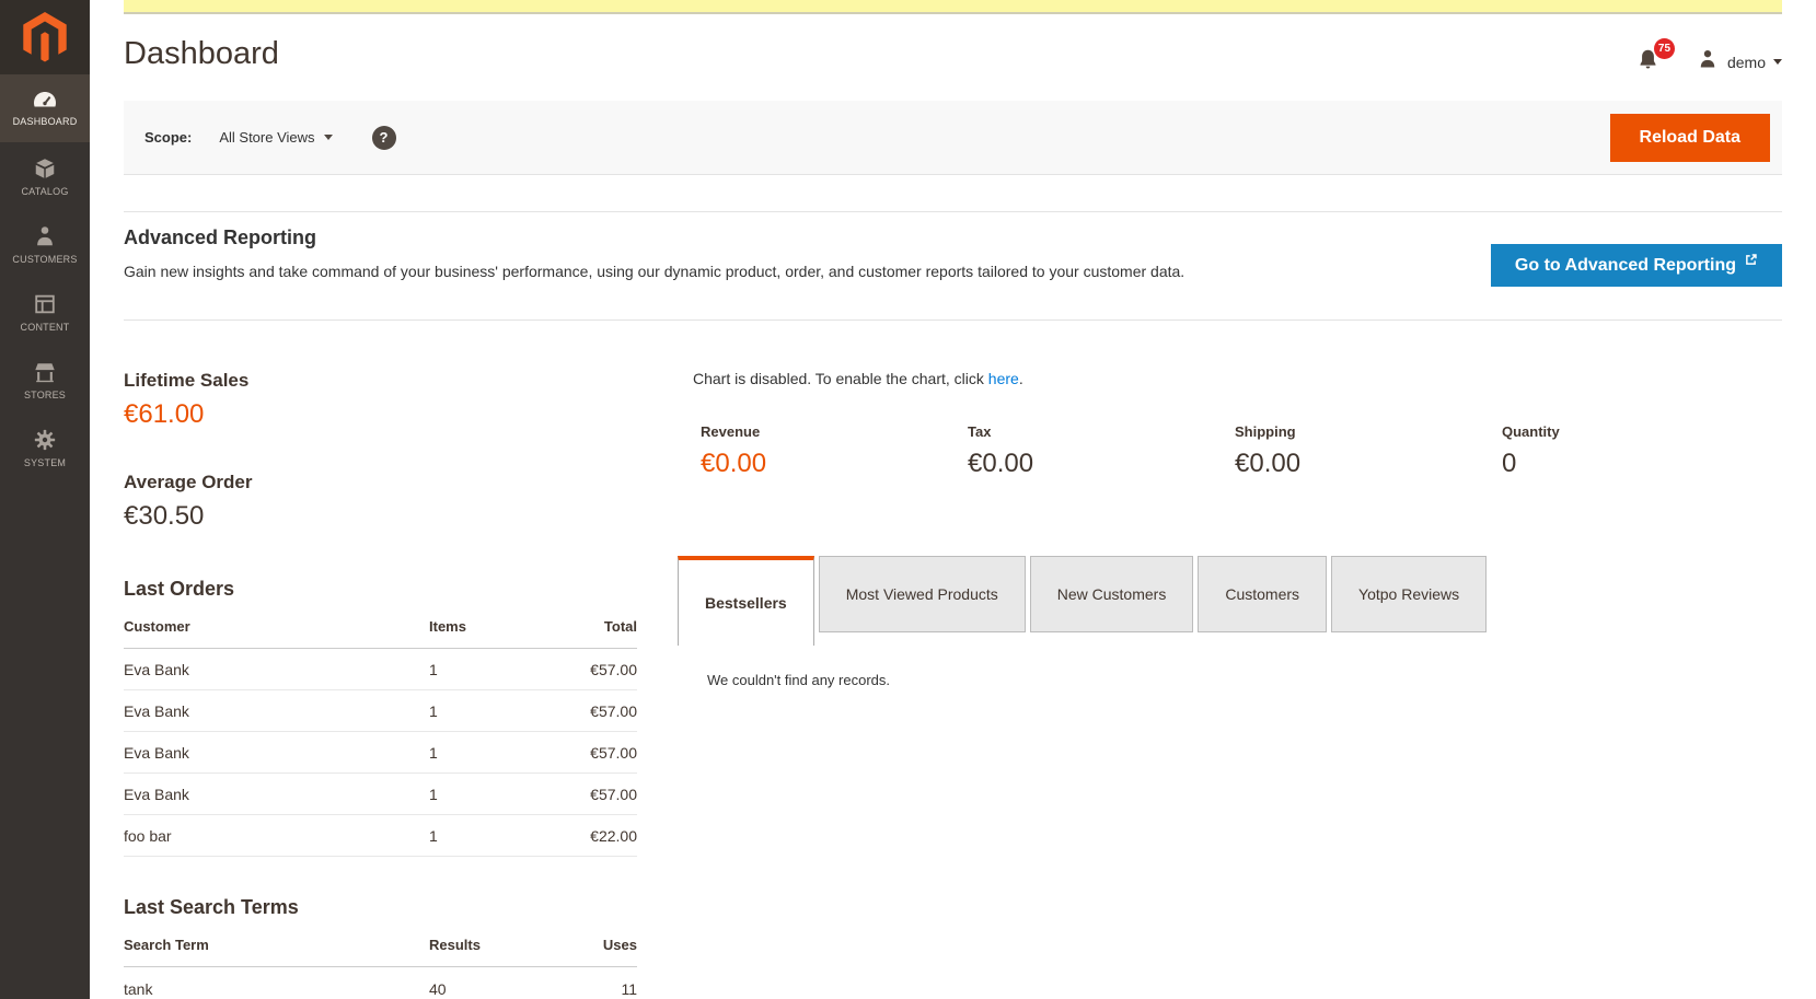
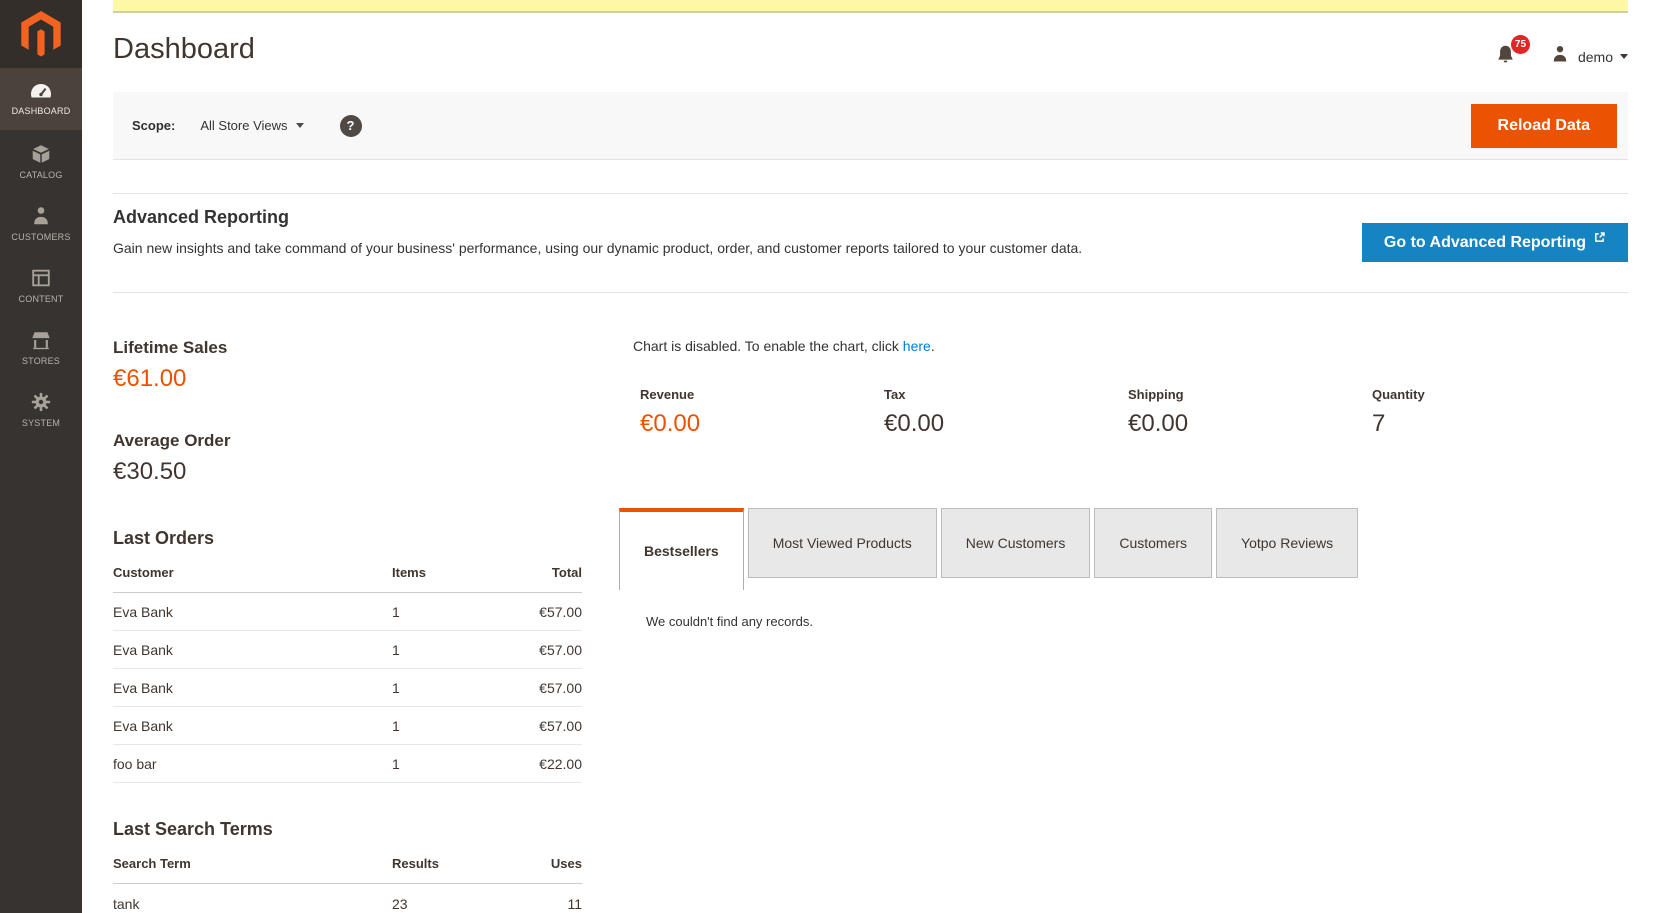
  DASHBOARD
  CATALOG
  CUSTOMERS
  CONTENT
  STORES
  SYSTEM
  Dashboard
  75
  demo
  Scope:
  All Store Views
  ?
  Reload Data
  Advanced Reporting
  Gain new insights and take command of your business' performance, using our dynamic product, order, and customer reports tailored to your customer data.
  Go to Advanced Reporting
  Lifetime Sales
  €61.00
  Average Order
  €30.50
  Last Orders
  Customer
  Items
  Total
  Eva Bank
  1
  €57.00
  Eva Bank
  1
  €57.00
  Eva Bank
  1
  €57.00
  Eva Bank
  1
  €57.00
  foo bar
  1
  €22.00
  Last Search Terms
  Search Term
  Results
  Uses
  tank
- 40
+ 23
  11
  Chart is disabled. To enable the chart, click here.
  Revenue
  €0.00
  Tax
  €0.00
  Shipping
  €0.00
  Quantity
- 0
+ 7
  Bestsellers
  Most Viewed Products
  New Customers
  Customers
  Yotpo Reviews
  We couldn't find any records.
